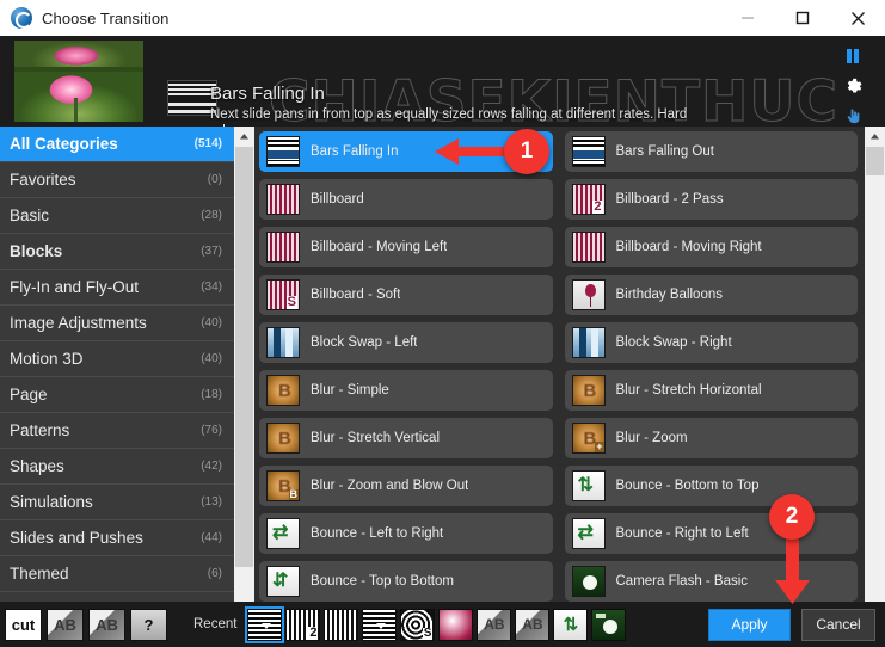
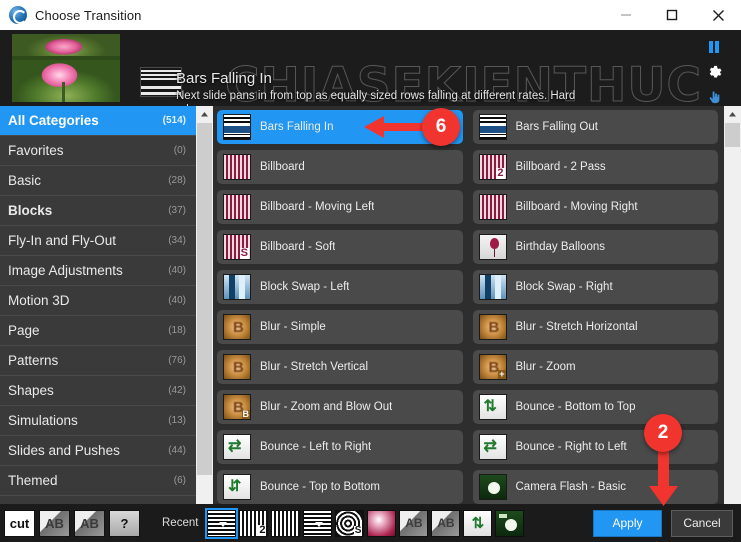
  Choose Transition
  CHIASEKIENTHUC
  Bars Falling In
  Next slide pans in from top as equally sized rows falling at different rates. Hard
  All Categories
  (514)
  Favorites
  (0)
  Basic
  (28)
  Blocks
  (37)
  Fly-In and Fly-Out
  (34)
  Image Adjustments
  (40)
  Motion 3D
  (40)
  Page
  (18)
  Patterns
  (76)
  Shapes
  (42)
  Simulations
  (13)
  Slides and Pushes
  (44)
  Themed
  (6)
  Bars Falling In
  Bars Falling Out
  Billboard
  2
  Billboard - 2 Pass
  Billboard - Moving Left
  Billboard - Moving Right
  S
  Billboard - Soft
  Birthday Balloons
  Block Swap - Left
  Block Swap - Right
  B
  Blur - Simple
  B
  Blur - Stretch Horizontal
  B
  Blur - Stretch Vertical
  B
  +
  Blur - Zoom
  B
  B
  Blur - Zoom and Blow Out
  ⇅
  Bounce - Bottom to Top
  ⇄
  Bounce - Left to Right
  ⇄
  Bounce - Right to Left
  ⇵
  Bounce - Top to Bottom
  Camera Flash - Basic
  cut
  AB
  AB
  ?
  Recent
  2
  S
  AB
  AB
  ⇅
  Apply
  Cancel
- 1
+ 6
  2
